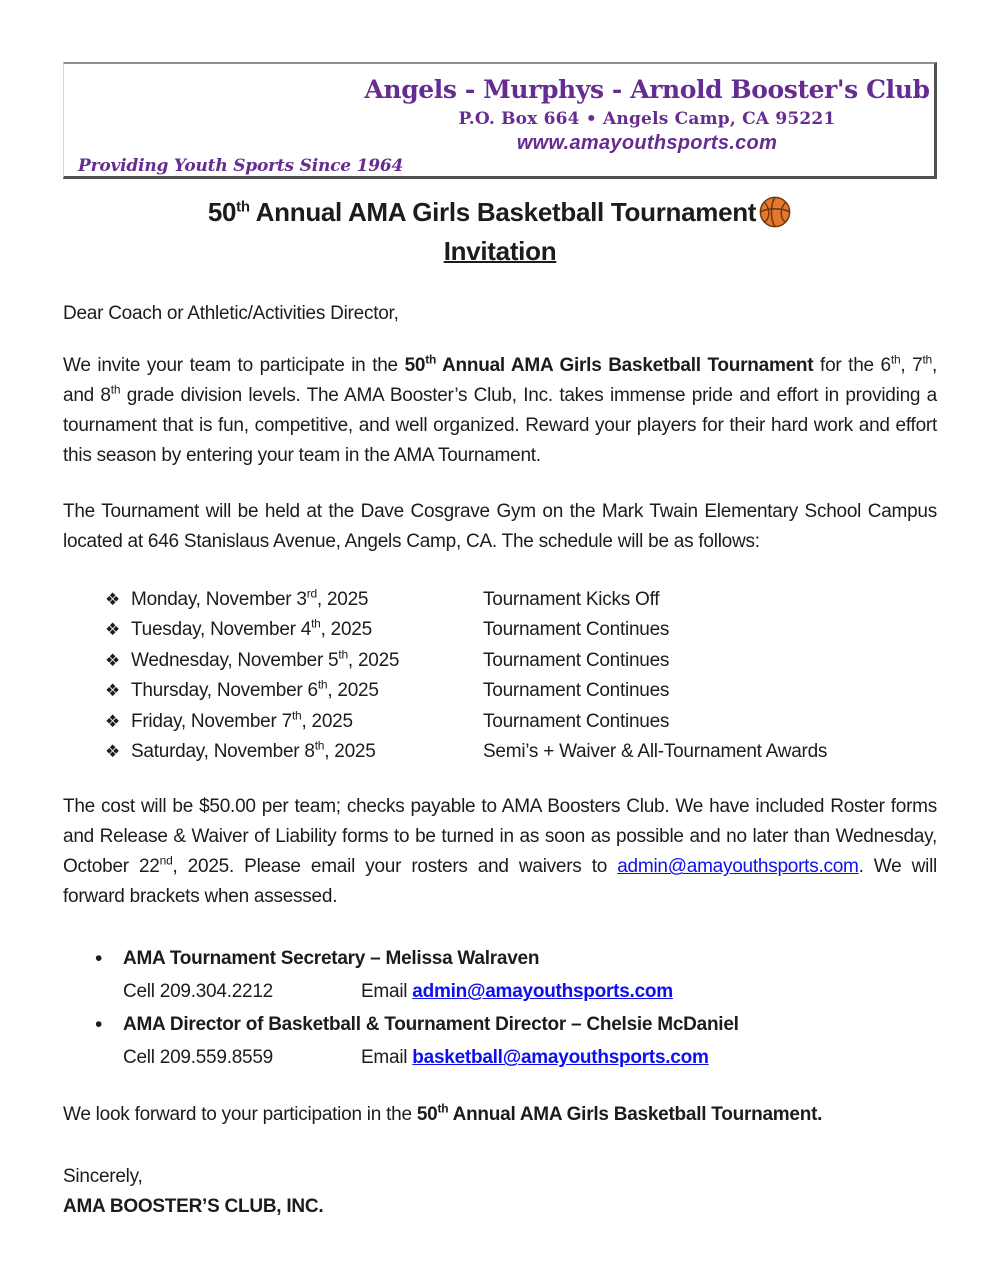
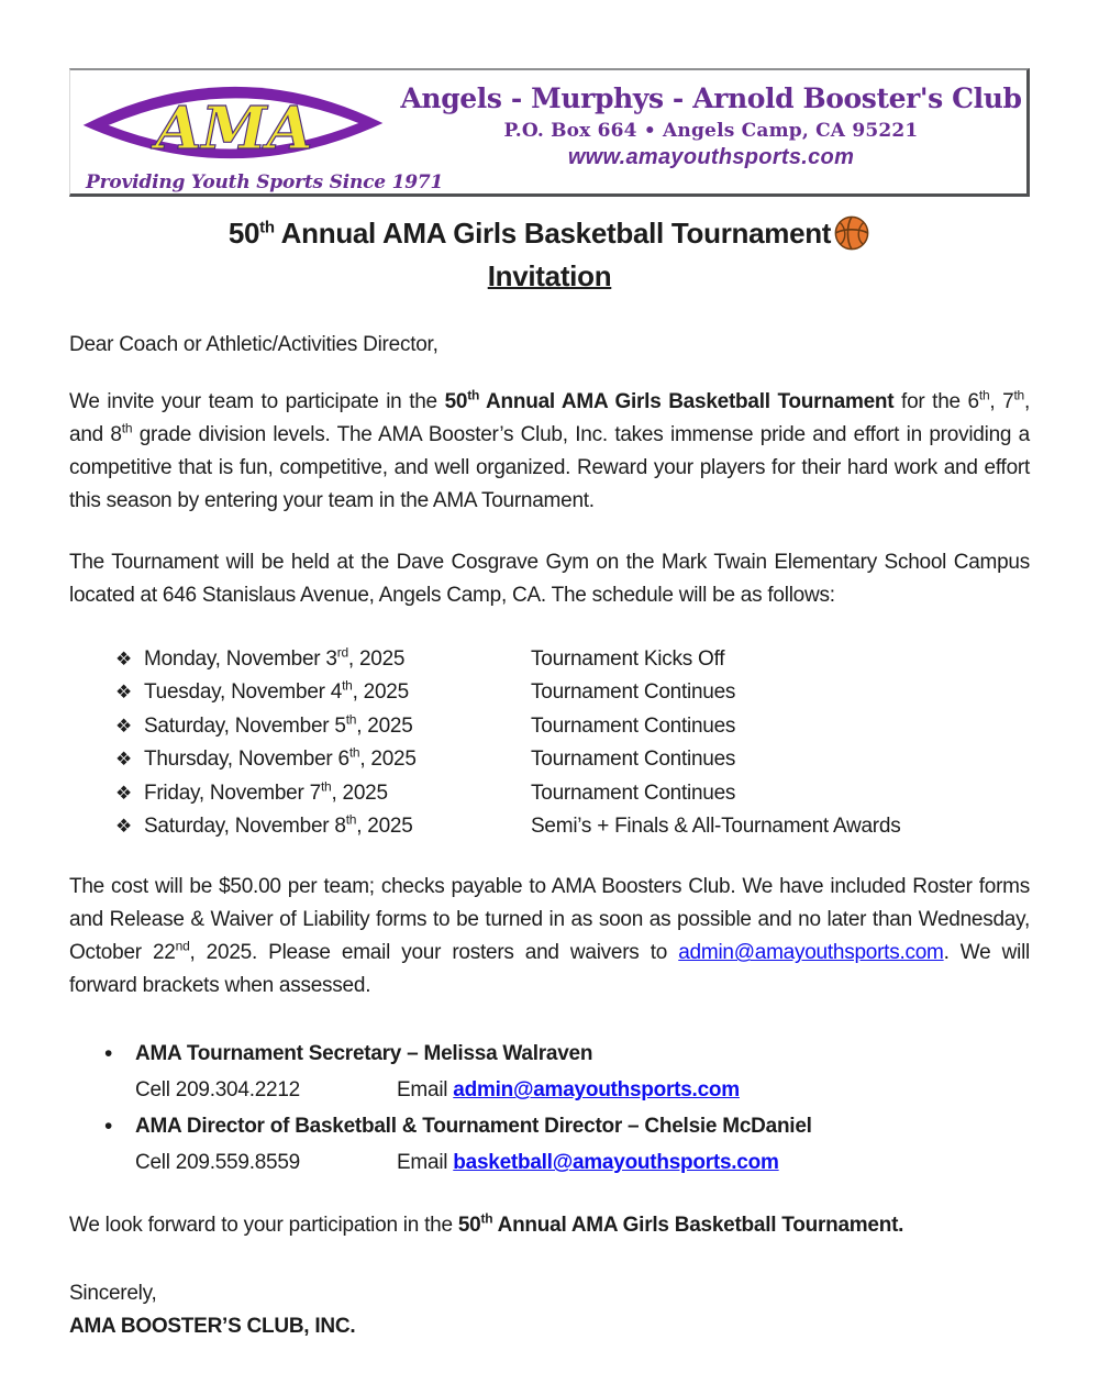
+ AMA
- Providing Youth Sports Since 1964
+ Providing Youth Sports Since 1971
  Angels - Murphys - Arnold Booster's Club
  P.O. Box 664 • Angels Camp, CA 95221
  www.amayouthsports.com
  50th Annual AMA Girls Basketball Tournament
  Invitation
  Dear Coach or Athletic/Activities Director,
- We invite your team to participate in the 50th Annual AMA Girls Basketball Tournament for the 6th, 7th, and 8th grade division levels. The AMA Booster’s Club, Inc. takes immense pride and effort in providing a tournament that is fun, competitive, and well organized. Reward your players for their hard work and effort this season by entering your team in the AMA Tournament.
+ We invite your team to participate in the 50th Annual AMA Girls Basketball Tournament for the 6th, 7th, and 8th grade division levels. The AMA Booster’s Club, Inc. takes immense pride and effort in providing a competitive that is fun, competitive, and well organized. Reward your players for their hard work and effort this season by entering your team in the AMA Tournament.
  The Tournament will be held at the Dave Cosgrave Gym on the Mark Twain Elementary School Campus located at 646 Stanislaus Avenue, Angels Camp, CA. The schedule will be as follows:
  ❖
  Monday, November 3rd, 2025
  Tournament Kicks Off
  ❖
  Tuesday, November 4th, 2025
  Tournament Continues
  ❖
- Wednesday, November 5th, 2025
+ Saturday, November 5th, 2025
  Tournament Continues
  ❖
  Thursday, November 6th, 2025
  Tournament Continues
  ❖
  Friday, November 7th, 2025
  Tournament Continues
  ❖
  Saturday, November 8th, 2025
- Semi’s + Waiver & All-Tournament Awards
+ Semi’s + Finals & All-Tournament Awards
  The cost will be $50.00 per team; checks payable to AMA Boosters Club. We have included Roster forms and Release & Waiver of Liability forms to be turned in as soon as possible and no later than Wednesday, October 22nd, 2025. Please email your rosters and waivers to admin@amayouthsports.com. We will forward brackets when assessed.
  •
  AMA Tournament Secretary – Melissa Walraven
  Cell 209.304.2212 Email admin@amayouthsports.com
  •
  AMA Director of Basketball & Tournament Director – Chelsie McDaniel
  Cell 209.559.8559 Email basketball@amayouthsports.com
  We look forward to your participation in the 50th Annual AMA Girls Basketball Tournament.
  Sincerely,
  AMA BOOSTER’S CLUB, INC.
